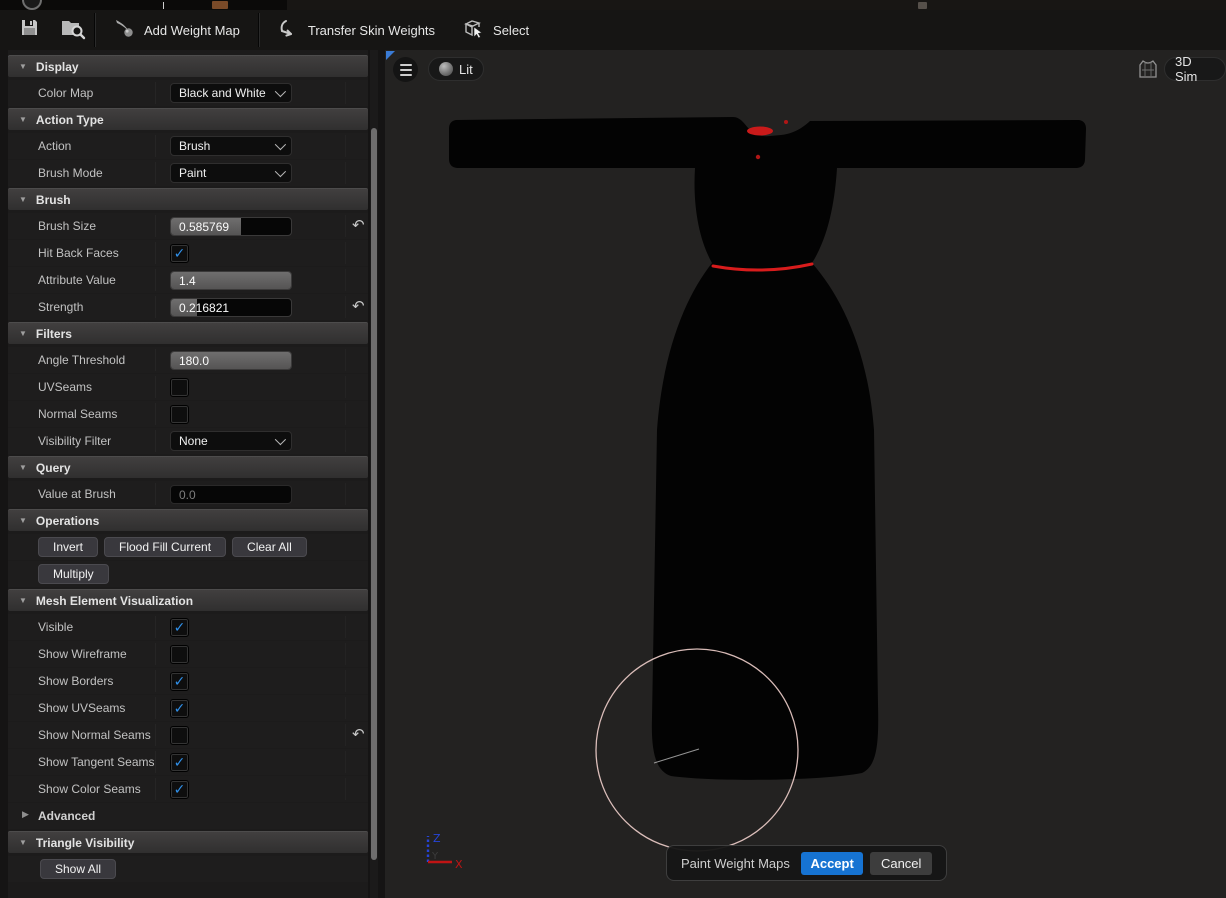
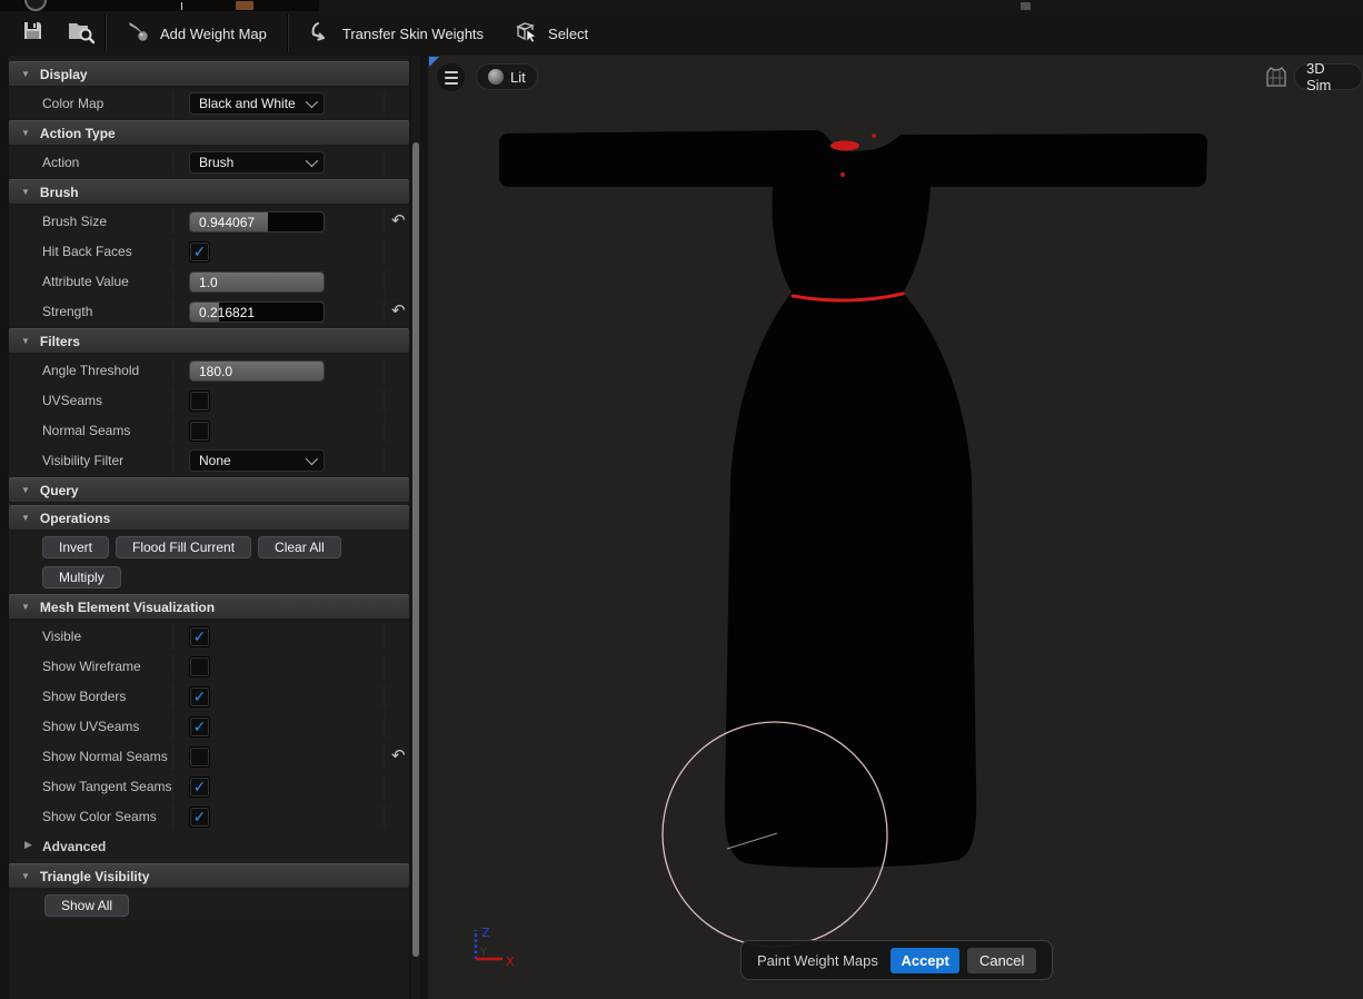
  Add Weight Map
  Transfer Skin Weights
  Select
  ▼
  Display
  Color Map
  Black and White
  ▼
  Action Type
  Action
  Brush
- Brush Mode
- Paint
  ▼
  Brush
  Brush Size
- 0.585769
+ 0.944067
  ↶
  Hit Back Faces
  ✓
  Attribute Value
- 1.4
+ 1.0
  Strength
  0.216821
  ↶
  ▼
  Filters
  Angle Threshold
  180.0
  UVSeams
  Normal Seams
  Visibility Filter
  None
  ▼
  Query
- Value at Brush
- 0.0
  ▼
  Operations
  Invert
  Flood Fill Current
  Clear All
  Multiply
  ▼
  Mesh Element Visualization
  Visible
  ✓
  Show Wireframe
  Show Borders
  ✓
  Show UVSeams
  ✓
  Show Normal Seams
  ↶
  Show Tangent Seams
  ✓
  Show Color Seams
  ✓
  ▶
  Advanced
  ▼
  Triangle Visibility
  Show All
  Z
  X
  Y
  Lit
  3D Sim
  Paint Weight Maps
  Accept
  Cancel
